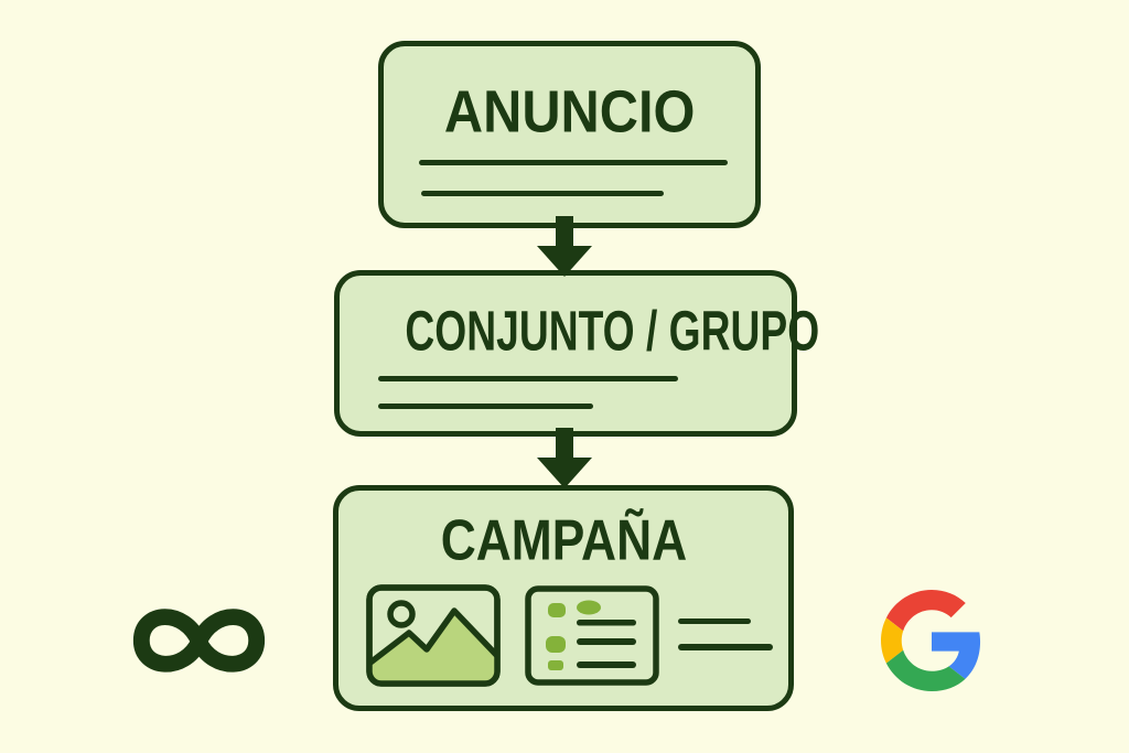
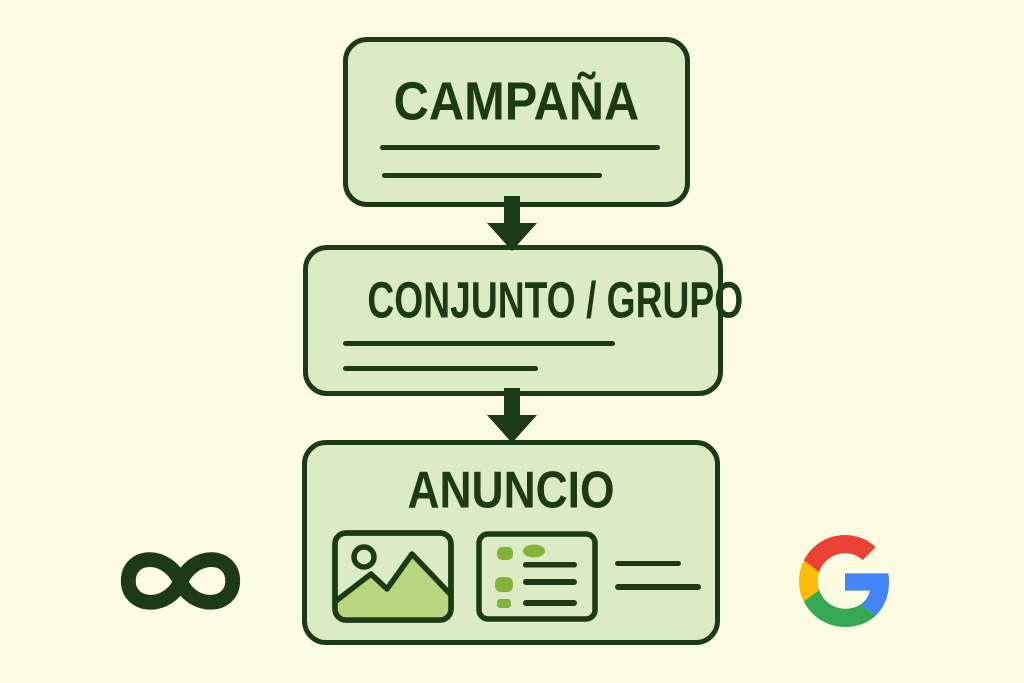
- ANUNCIO
+ CAMPAÑA
  CONJUNTO / GRUPO
- CAMPAÑA
+ ANUNCIO
